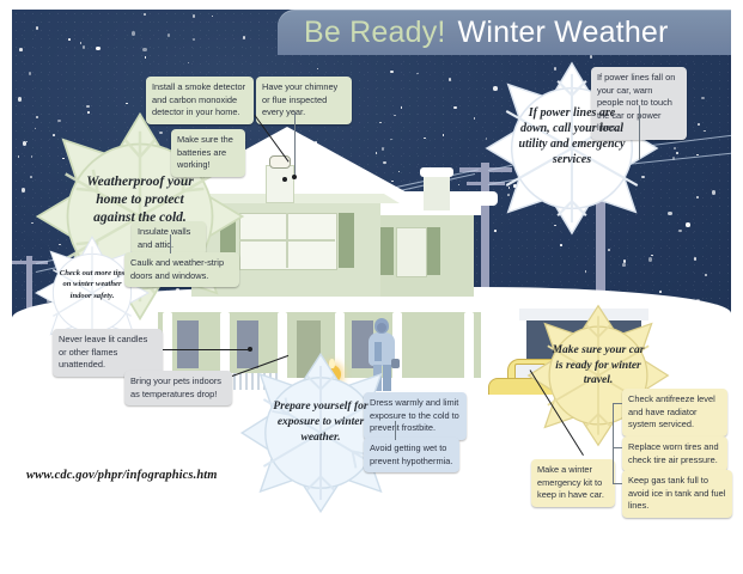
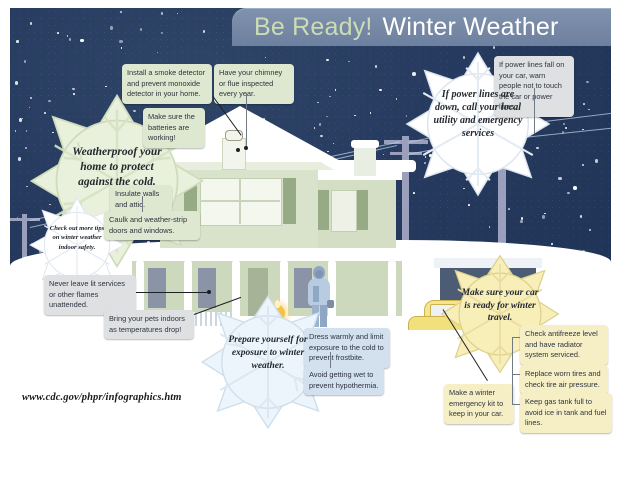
  Be Ready!
  Winter Weather
  Weatherproof your home to protect against the cold.
  If power lines are down, call your local utility and emergency services
  Prepare yourself for exposure to winter weather.
  Make sure your car is ready for winter travel.
- Install a smoke detector and carbon monoxide detector in your home.
+ Install a smoke detector and prevent monoxide detector in your home.
  Have your chimney or flue inspected every year.
  Make sure the batteries are working!
  Insulate walls and atti.
  Caulk and weather-strip doors and windows.
- Never leave lit candles or other flames unattended.
+ Never leave lit services or other flames unattended.
  Bring your pets indoors as temperatures drop!
  If power lines fall on your car, warn people not to touch the car orower lines.
  Dress warmly and limit exposure to the cold to prevet frostbite.
  Avoid getting wet to prevent hypothermia.
- Make a winter emergency kit to keep in have car.
+ Make a winter emergency kit to keep in your car.
  Check antifreeze level and have radiator system serviced.
  Replace worn tires and check tire air pressure.
  Keep gas tank full to avoid ice in tank and fuel lines.
  www.cdc.gov/phpr/infographics.htm
